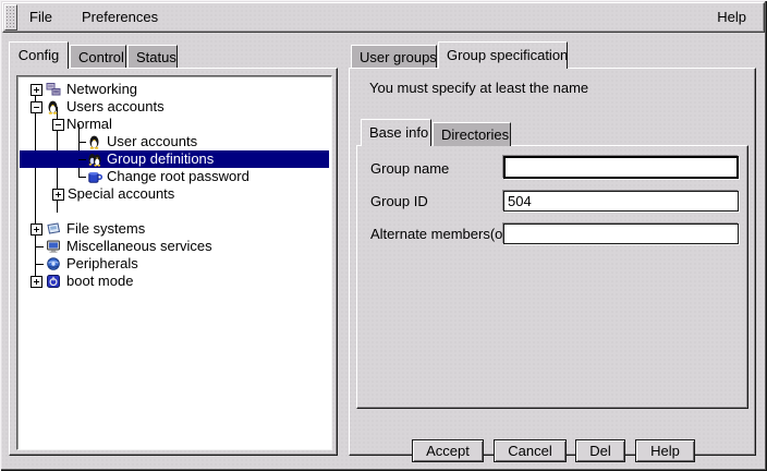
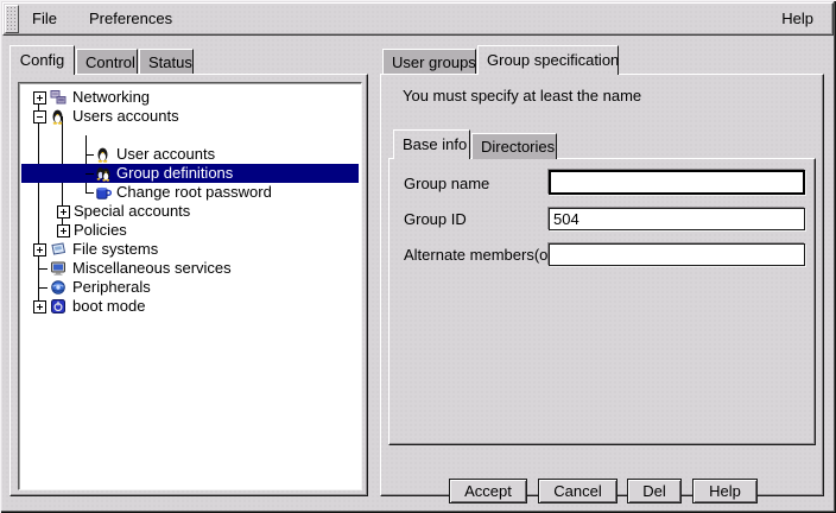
  File
  Preferences
  Help
  Config
  Control
  Status
  Networking
  Users accounts
- Normal
  User accounts
  Group definitions
  Change root password
  Special accounts
+ Policies
  File systems
  Miscellaneous services
  Peripherals
  boot mode
  User groups
  Group specification
  You must specify at least the name
  Base info
  Directories
  Group name
  Group ID
  504
  Alternate members(o
  Accept
  Cancel
  Del
  Help
